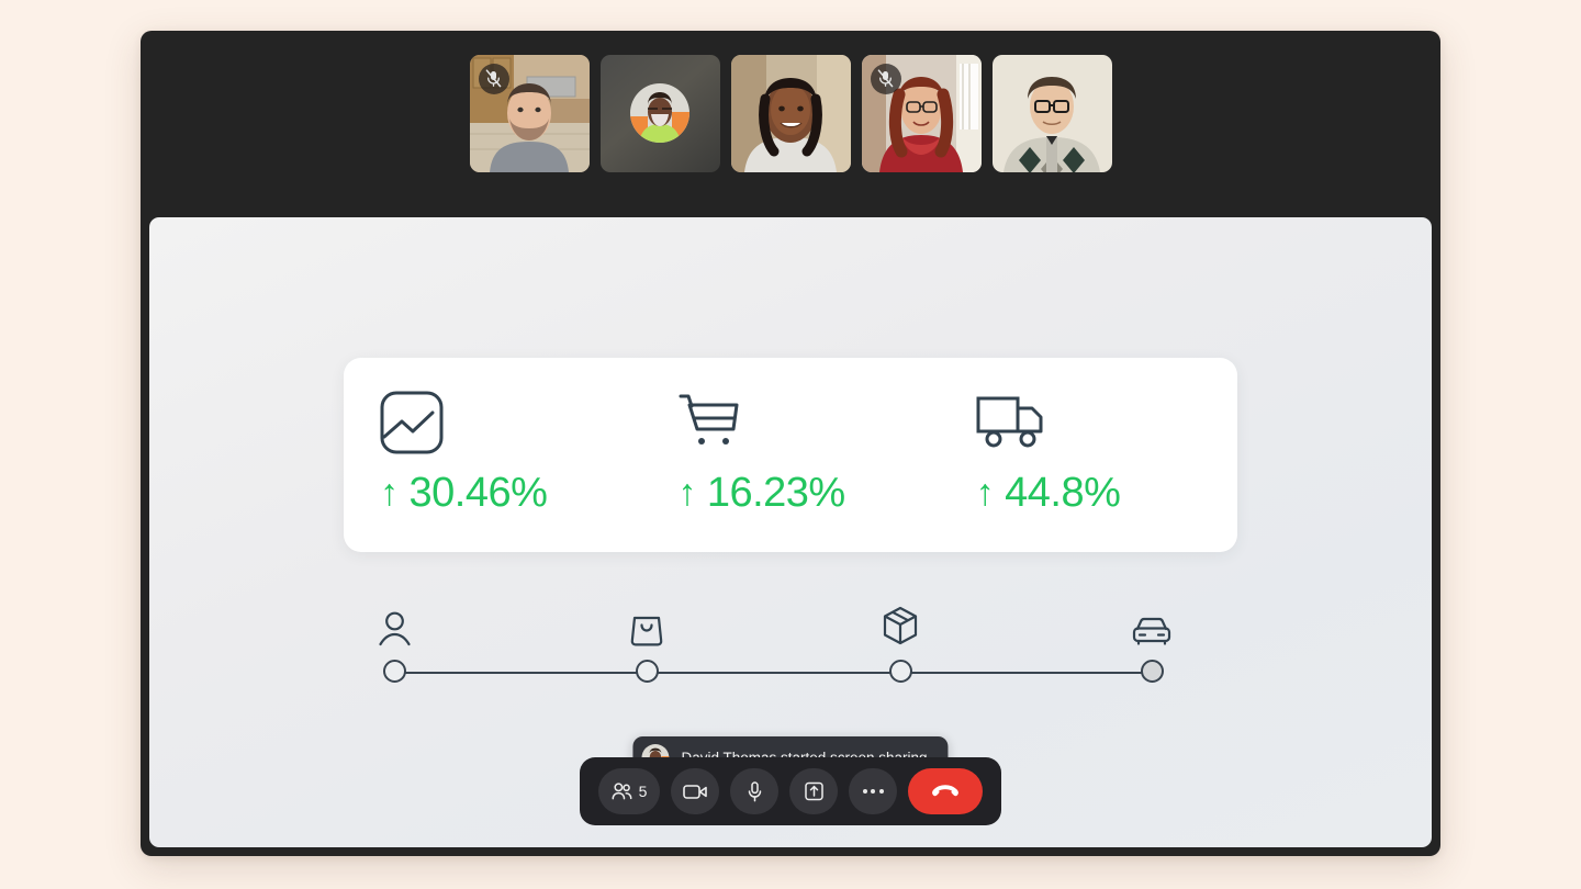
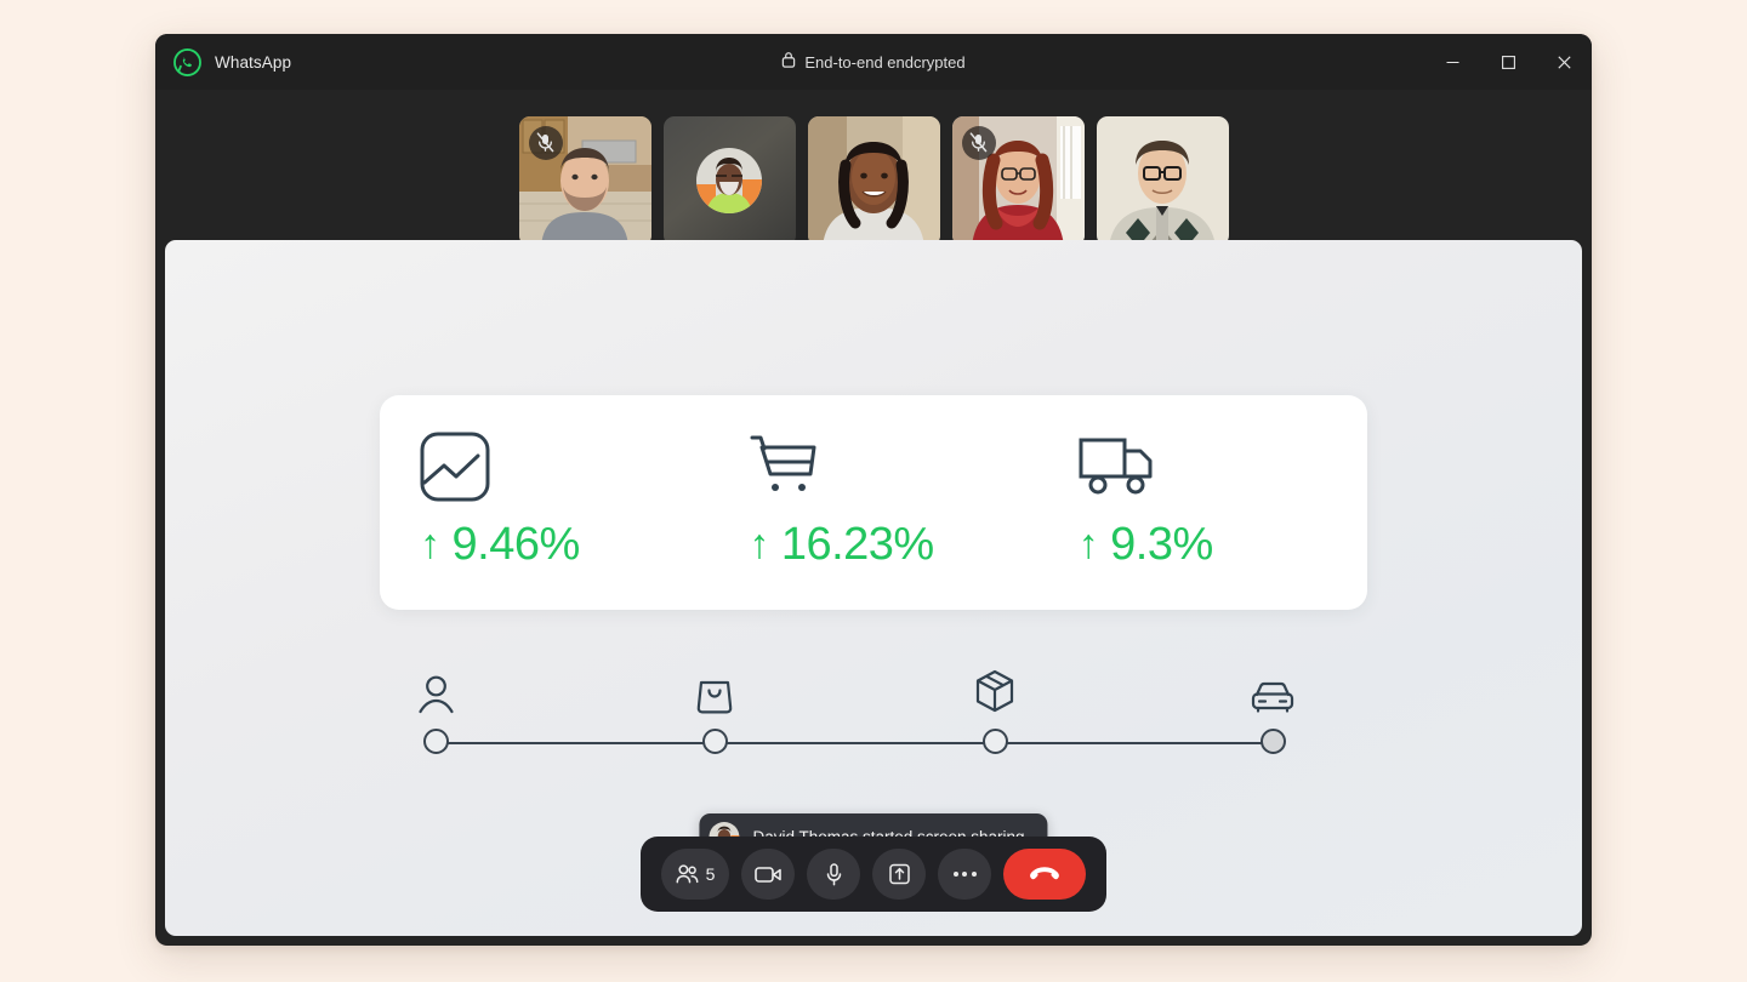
+ WhatsApp
+ End-to-end endcrypted
  ↑
- 30.46%
+ 9.46%
  ↑
  16.23%
  ↑
- 44.8%
+ 9.3%
  5
